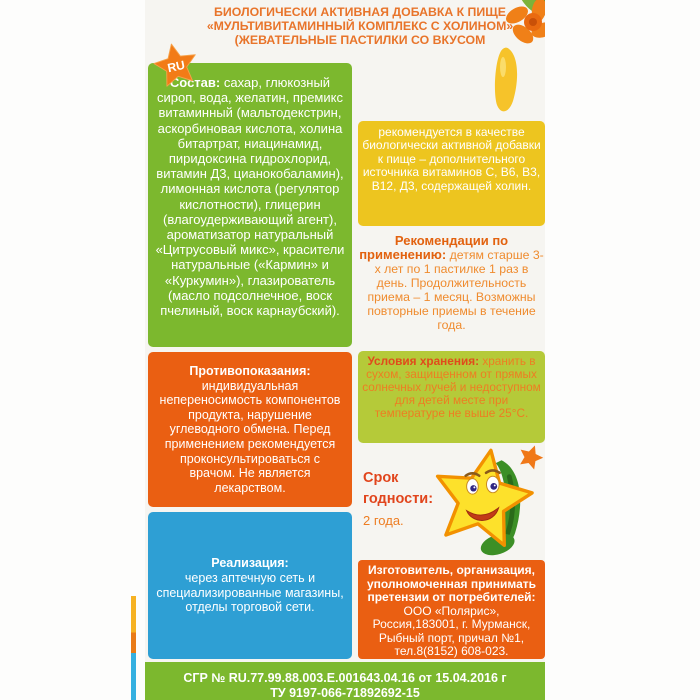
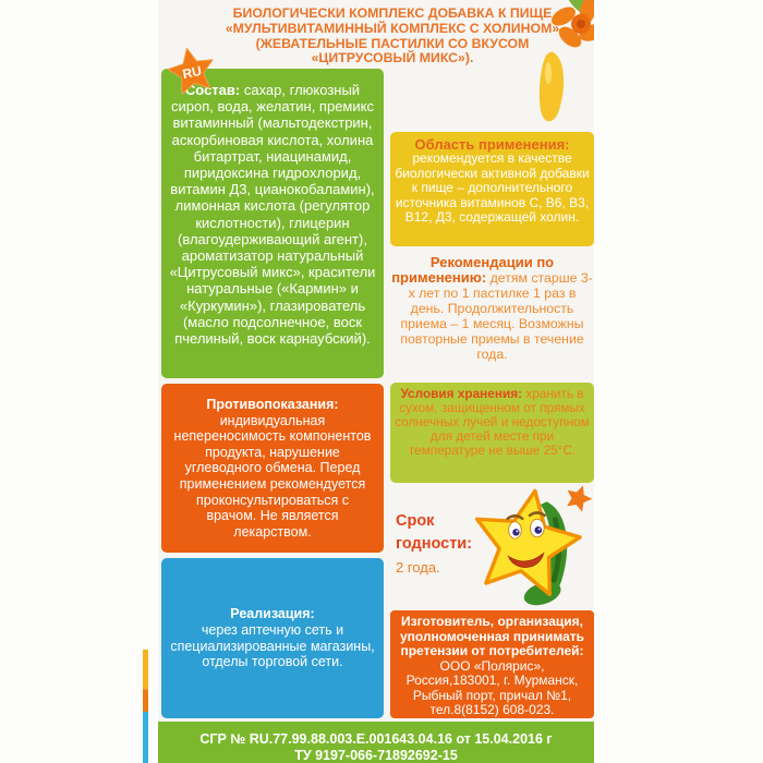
- БИОЛОГИЧЕСКИ АКТИВНАЯ ДОБАВКА К ПИЩЕ
+ БИОЛОГИЧЕСКИ КОМПЛЕКС ДОБАВКА К ПИЩЕ
  «МУЛЬТИВИТАМИННЫЙ КОМПЛЕКС С ХОЛИНОМ»
  (ЖЕВАТЕЛЬНЫЕ ПАСТИЛКИ СО ВКУСОМ
+ «ЦИТРУСОВЫЙ МИКС»).
  Состав: сахар, глюкозный сироп, вода, желатин, премикс витаминный (мальтодекстрин, аскорбиновая кислота, холина битартрат, ниацинамид, пиридоксина гидрохлорид, витамин Д3, цианокобаламин), лимонная кислота (регулятор кислотности), глицерин (влагоудерживающий агент), ароматизатор натуральный «Цитрусовый микс», красители натуральные («Кармин» и «Куркумин»), глазирователь (масло подсолнечное, воск пчелиный, воск карнаубский).
  Противопоказания:
  индивидуальная непереносимость компонентов продукта, нарушение углеводного обмена. Перед применением рекомендуется проконсультироваться с врачом. Не является лекарством.
  Реализация:
  через аптечную сеть и специализированные магазины, отделы торговой сети.
+ Область применения:
  рекомендуется в качестве биологически активной добавки к пище – дополнительного источника витаминов С, В6, В3, В12, Д3, содержащей холин.
  Рекомендации по применению: детям старше 3-х лет по 1 пастилке 1 раз в день. Продолжительность приема – 1 месяц. Возможны повторные приемы в течение года.
  Условия хранения: хранить в сухом, защищенном от прямых солнечных лучей и недоступном для детей месте при температуре не выше 25°С.
  Срок годности:
  2 года.
  Изготовитель, организация, уполномоченная принимать претензии от потребителей:
  ООО «Полярис», Россия,183001, г. Мурманск, Рыбный порт, причал №1, тел.8(8152) 608-023.
  СГР № RU.77.99.88.003.Е.001643.04.16 от 15.04.2016 г
  ТУ 9197-066-71892692-15
